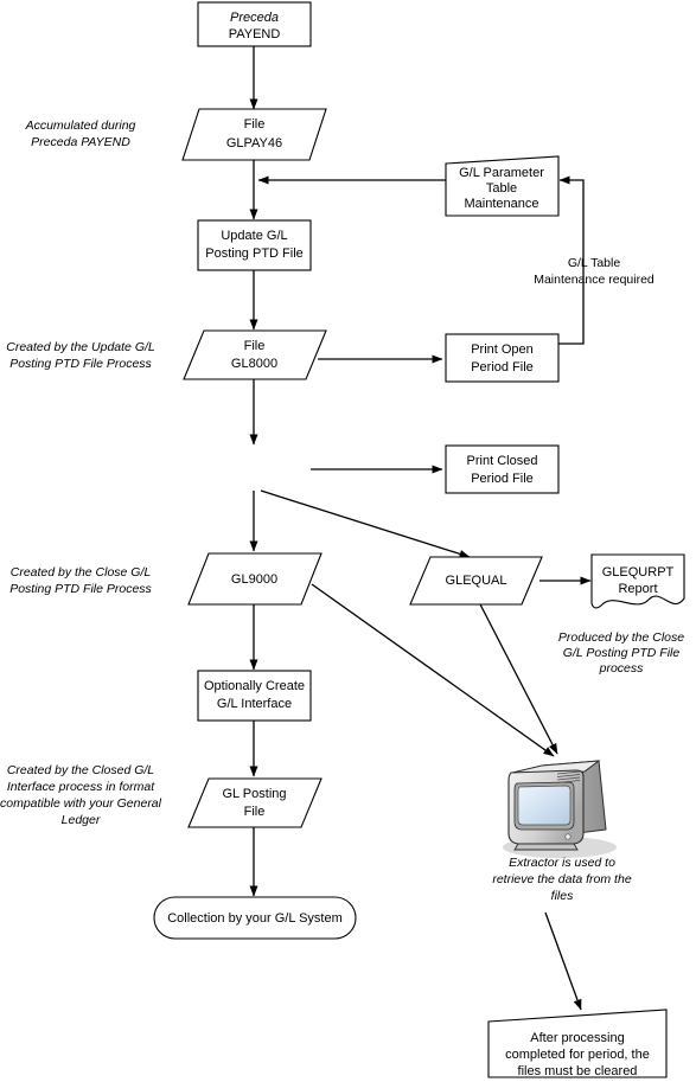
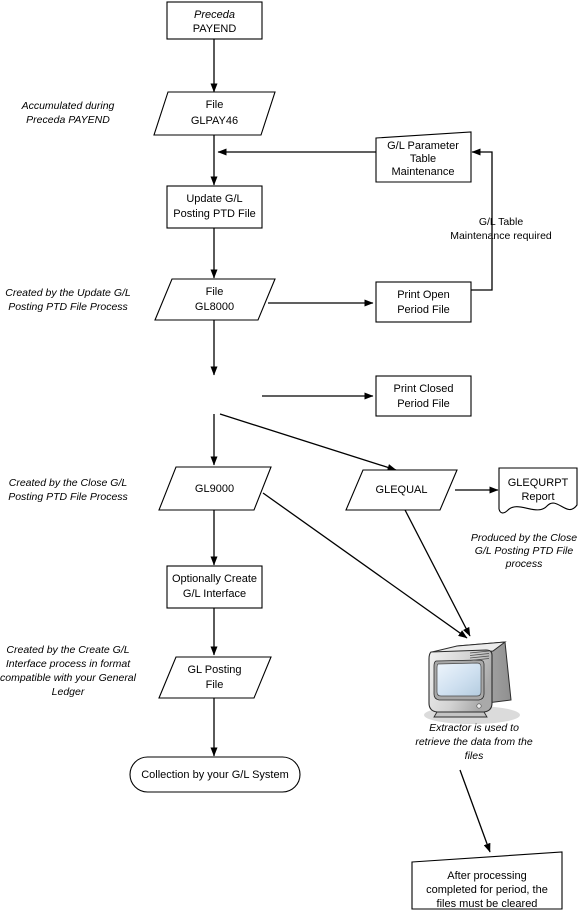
  Preceda
  PAYEND
  File
  GLPAY46
  G/L Parameter
  Table
  Maintenance
  Update G/L
  Posting PTD File
  File
  GL8000
  Print Open
  Period File
  Print Closed
  Period File
  GL9000
  GLEQUAL
  GLEQURPT
  Report
  Optionally Create
  G/L Interface
  GL Posting
  File
  Collection by your G/L System
  After processing
  completed for period, the
  files must be cleared
  Accumulated during
  Preceda PAYEND
  G/L Table
  Maintenance required
  Created by the Update G/L
  Posting PTD File Process
  Created by the Close G/L
  Posting PTD File Process
  Produced by the Close
  G/L Posting PTD File
  process
- Created by the Closed G/L
+ Created by the Create G/L
  Interface process in format
  compatible with your General
  Ledger
  Extractor is used to
  retrieve the data from the
  files
